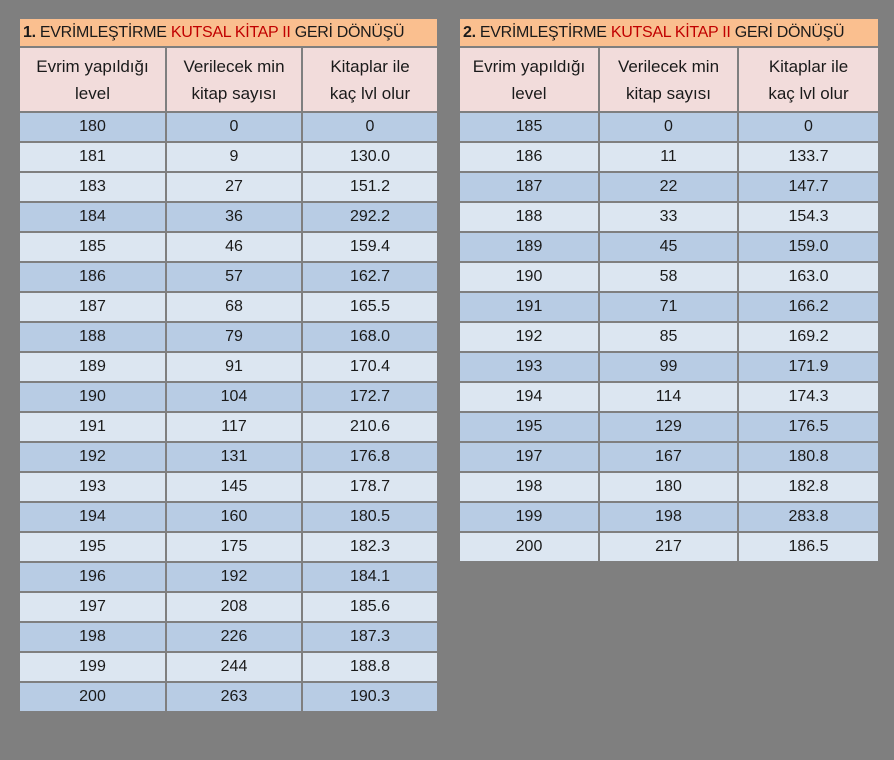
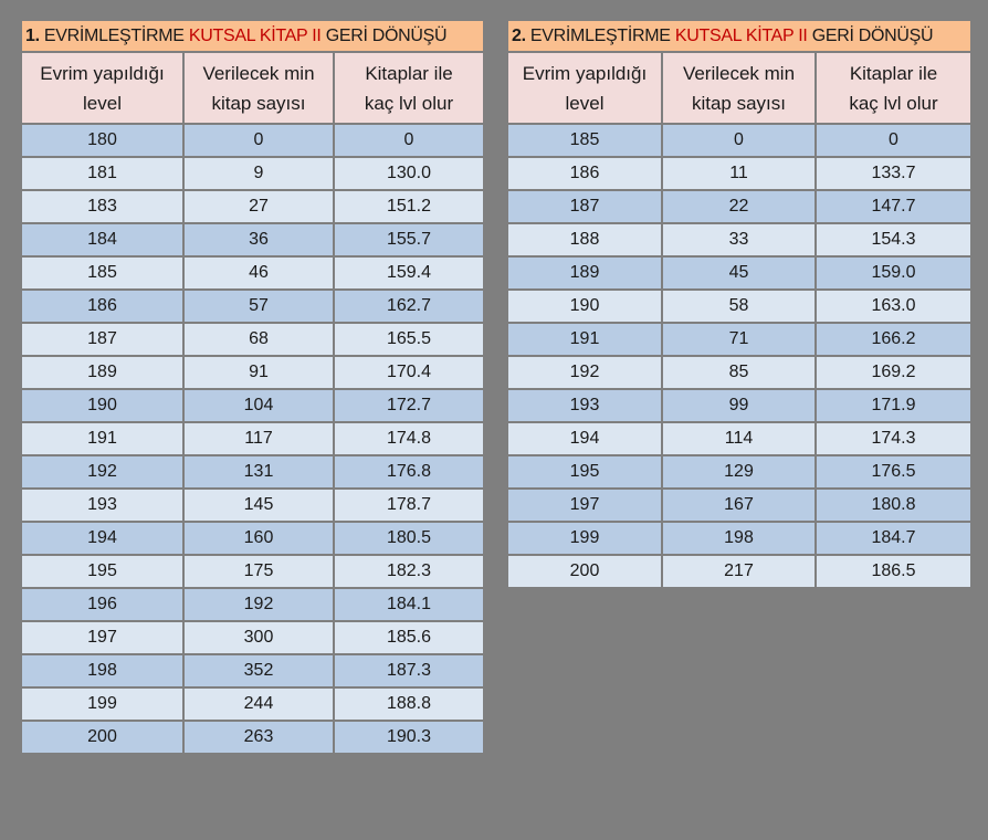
  1. EVRİMLEŞTİRME KUTSAL KİTAP II GERİ DÖNÜŞÜ
  Evrim yapıldığı level	Verilecek min kitap sayısı	Kitaplar ile kaç lvl olur
  180	0	0
  181	9	130.0
  183	27	151.2
- 184	36	292.2
+ 184	36	155.7
  185	46	159.4
  186	57	162.7
  187	68	165.5
- 188	79	168.0
  189	91	170.4
  190	104	172.7
- 191	117	210.6
+ 191	117	174.8
  192	131	176.8
  193	145	178.7
  194	160	180.5
  195	175	182.3
  196	192	184.1
- 197	208	185.6
+ 197	300	185.6
- 198	226	187.3
+ 198	352	187.3
  199	244	188.8
  200	263	190.3
  2. EVRİMLEŞTİRME KUTSAL KİTAP II GERİ DÖNÜŞÜ
  Evrim yapıldığı level	Verilecek min kitap sayısı	Kitaplar ile kaç lvl olur
  185	0	0
  186	11	133.7
  187	22	147.7
  188	33	154.3
  189	45	159.0
  190	58	163.0
  191	71	166.2
  192	85	169.2
  193	99	171.9
  194	114	174.3
  195	129	176.5
  197	167	180.8
- 198	180	182.8
- 199	198	283.8
+ 199	198	184.7
  200	217	186.5
